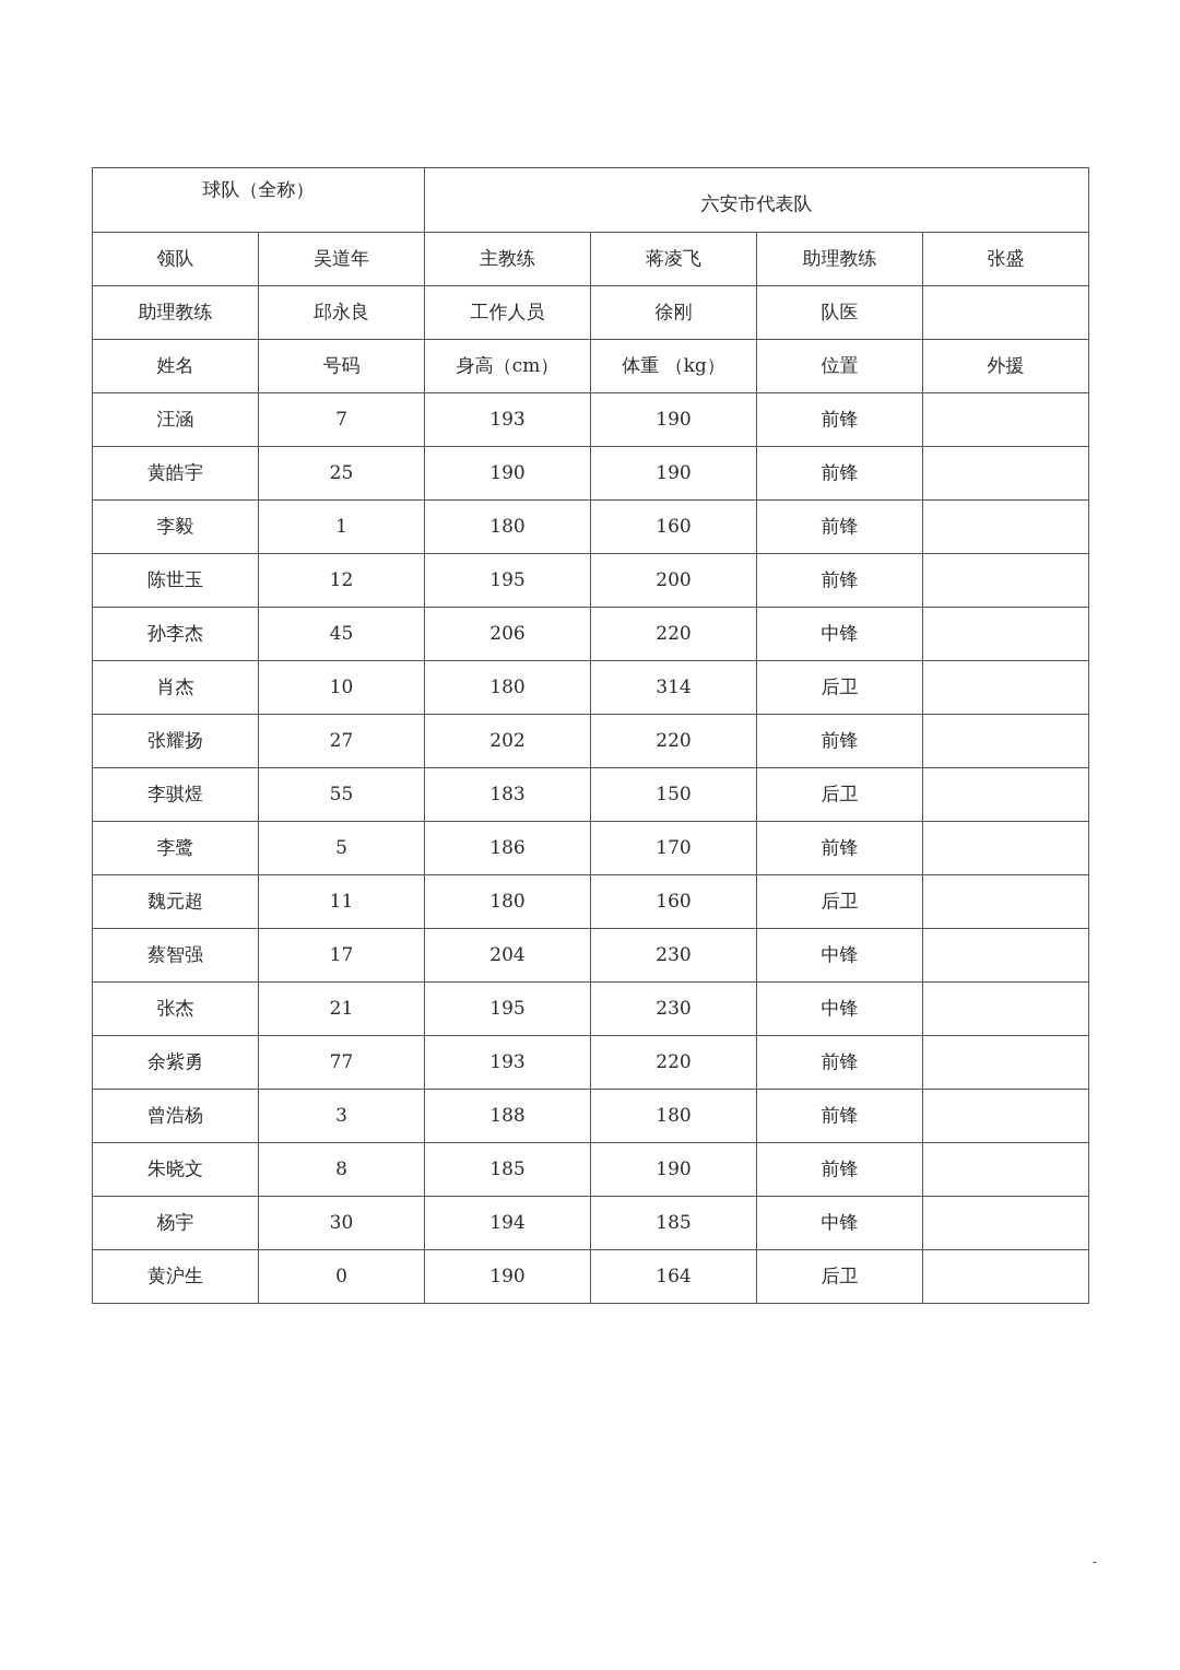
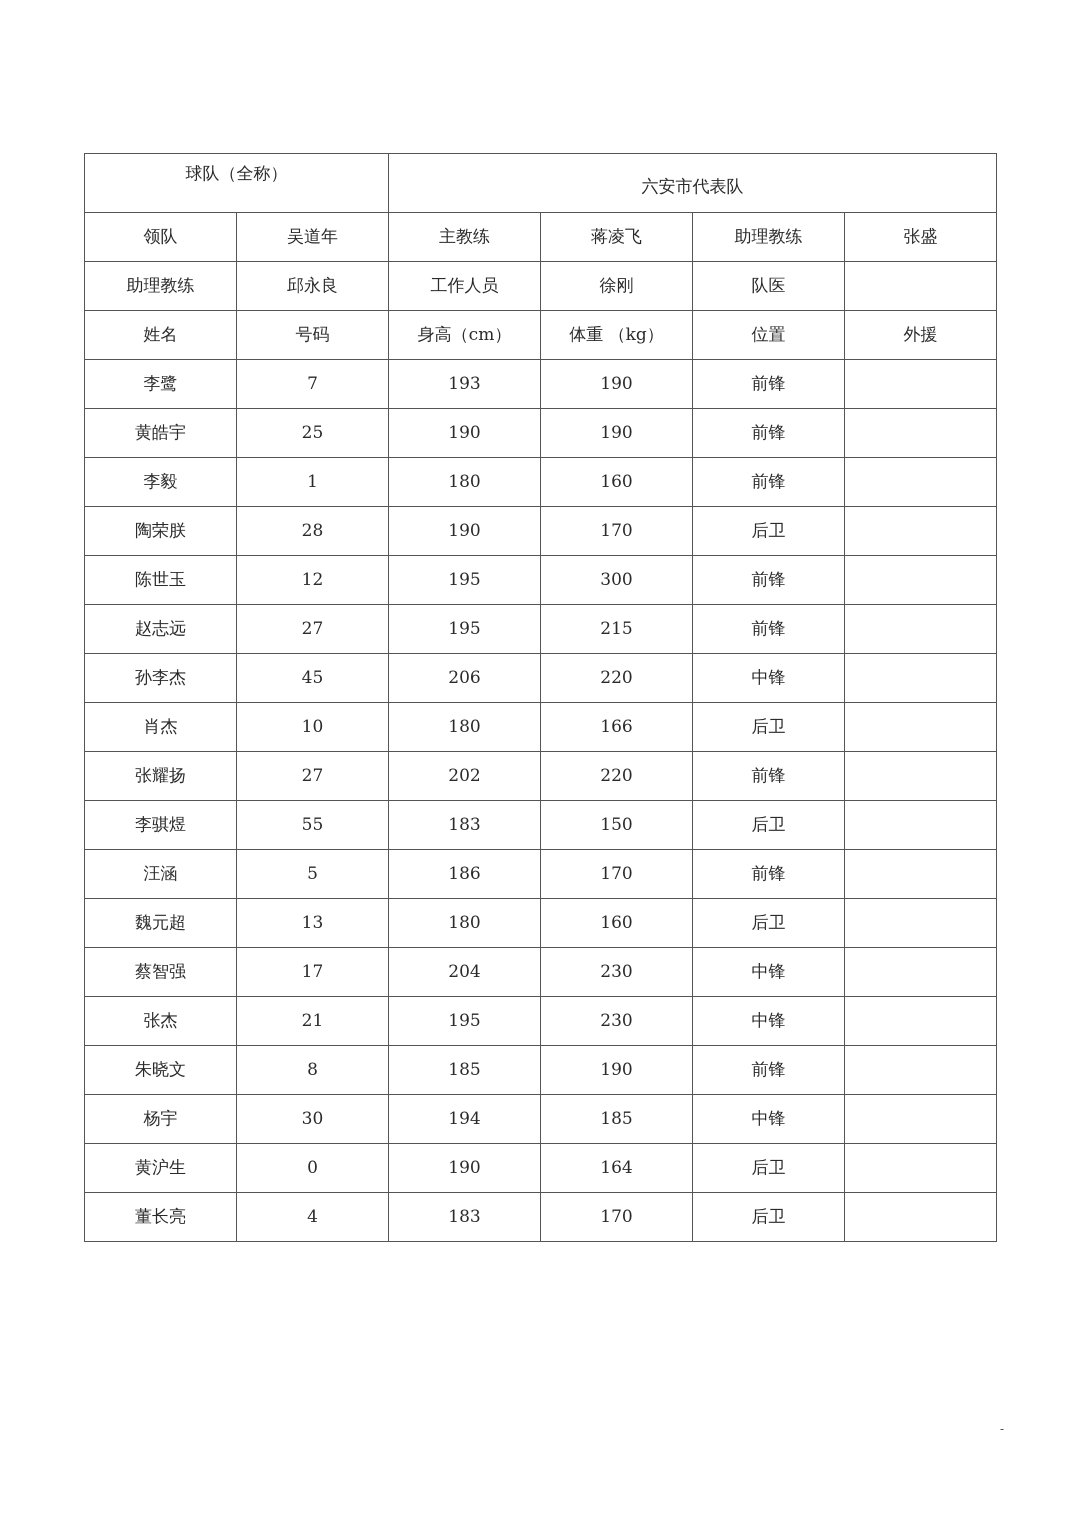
  球队（全称）	六安市代表队
  领队	吴道年	主教练	蒋凌飞	助理教练	张盛
  助理教练	邱永良	工作人员	徐刚	队医
  姓名	号码	身高（cm）	体重 （kg）	位置	外援
- 汪涵	7	193	190	前锋
+ 李鹭	7	193	190	前锋
  黄皓宇	25	190	190	前锋
  李毅	1	180	160	前锋
+ 陶荣朕	28	190	170	后卫
- 陈世玉	12	195	200	前锋
+ 陈世玉	12	195	300	前锋
+ 赵志远	27	195	215	前锋
  孙李杰	45	206	220	中锋
- 肖杰	10	180	314	后卫
+ 肖杰	10	180	166	后卫
  张耀扬	27	202	220	前锋
  李骐煜	55	183	150	后卫
- 李鹭	5	186	170	前锋
+ 汪涵	5	186	170	前锋
- 魏元超	11	180	160	后卫
+ 魏元超	13	180	160	后卫
  蔡智强	17	204	230	中锋
  张杰	21	195	230	中锋
- 余紫勇	77	193	220	前锋
- 曾浩杨	3	188	180	前锋
  朱晓文	8	185	190	前锋
  杨宇	30	194	185	中锋
  黄沪生	0	190	164	后卫
+ 董长亮	4	183	170	后卫
  -
